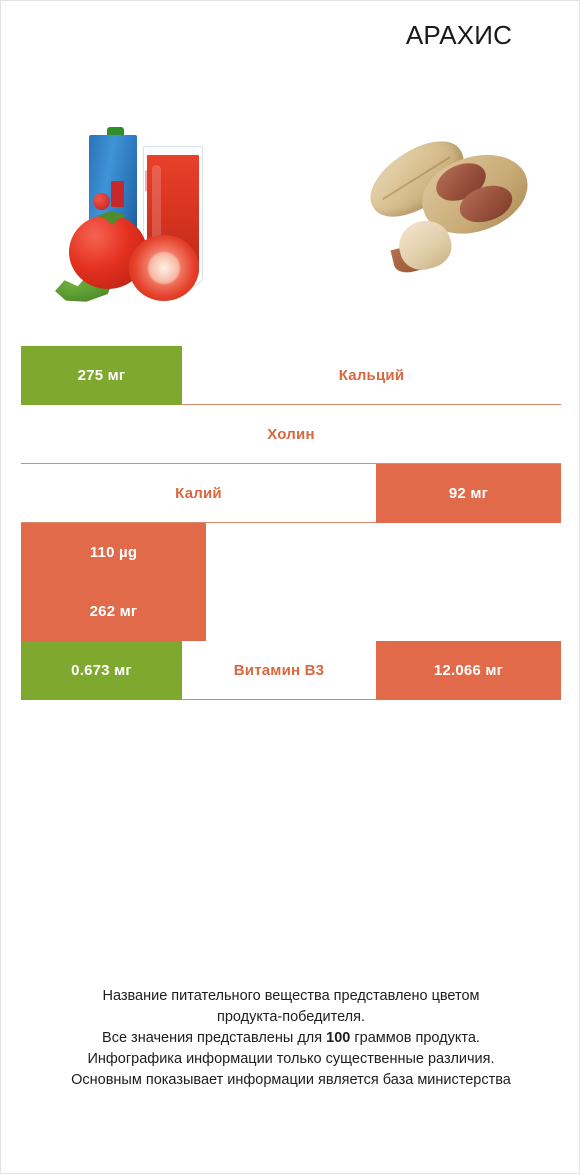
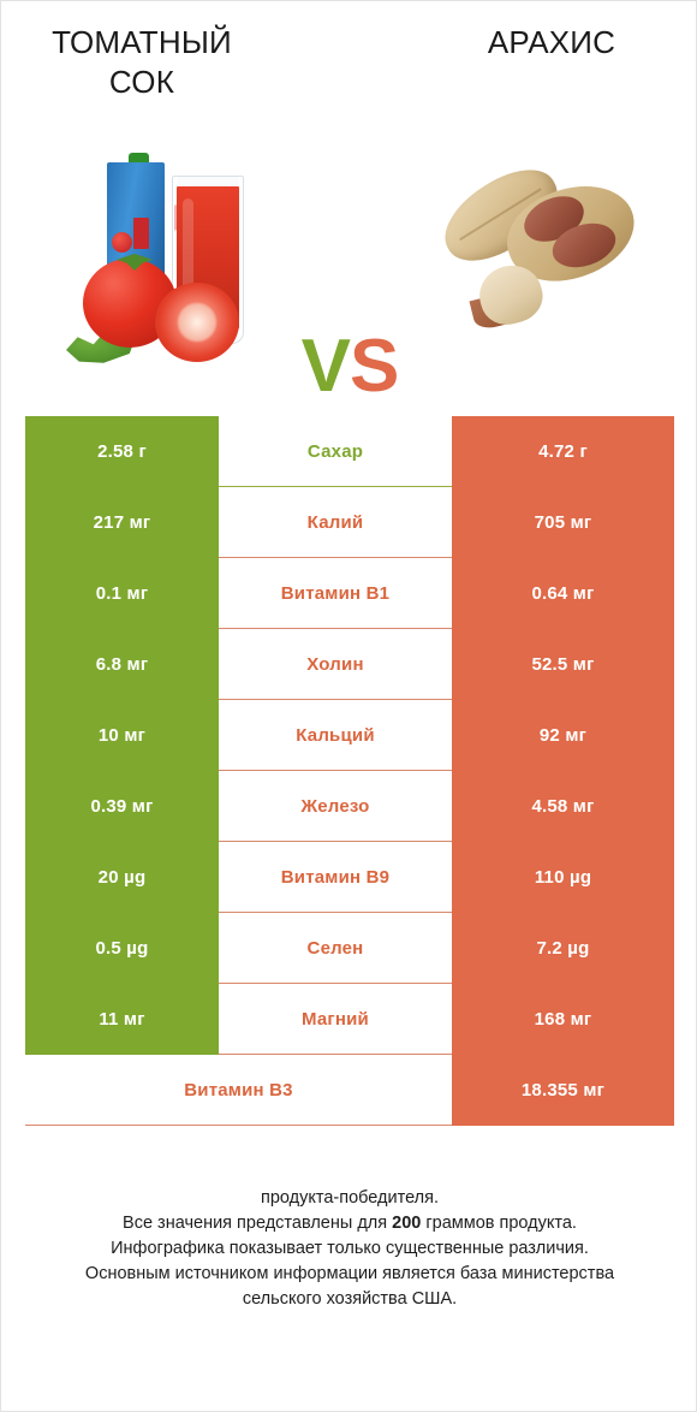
+ ТОМАТНЫЙ СОК
  АРАХИС
+ VS
+ 2.58 г
+ Сахар
+ 4.72 г
- 275 мг
+ 217 мг
- Кальций
+ Калий
+ 705 мг
+ 0.1 мг
+ Витамин B1
+ 0.64 мг
+ 6.8 мг
  Холин
+ 52.5 мг
+ 10 мг
- Калий
+ Кальций
  92 мг
+ 0.39 мг
+ Железо
+ 4.58 мг
+ 20 µg
+ Витамин B9
  110 µg
+ 0.5 µg
+ Селен
+ 7.2 µg
+ 11 мг
+ Магний
- 262 мг
+ 168 мг
- 0.673 мг
  Витамин B3
- 12.066 мг
+ 18.355 мг
- Название питательного вещества представлено цветом
  продукта-победителя.
- Все значения представлены для 100 граммов продукта.
+ Все значения представлены для 200 граммов продукта.
- Инфографика информации только существенные различия.
+ Инфографика показывает только существенные различия.
- Основным показывает информации является база министерства
+ Основным источником информации является база министерства
+ сельского хозяйства США.
